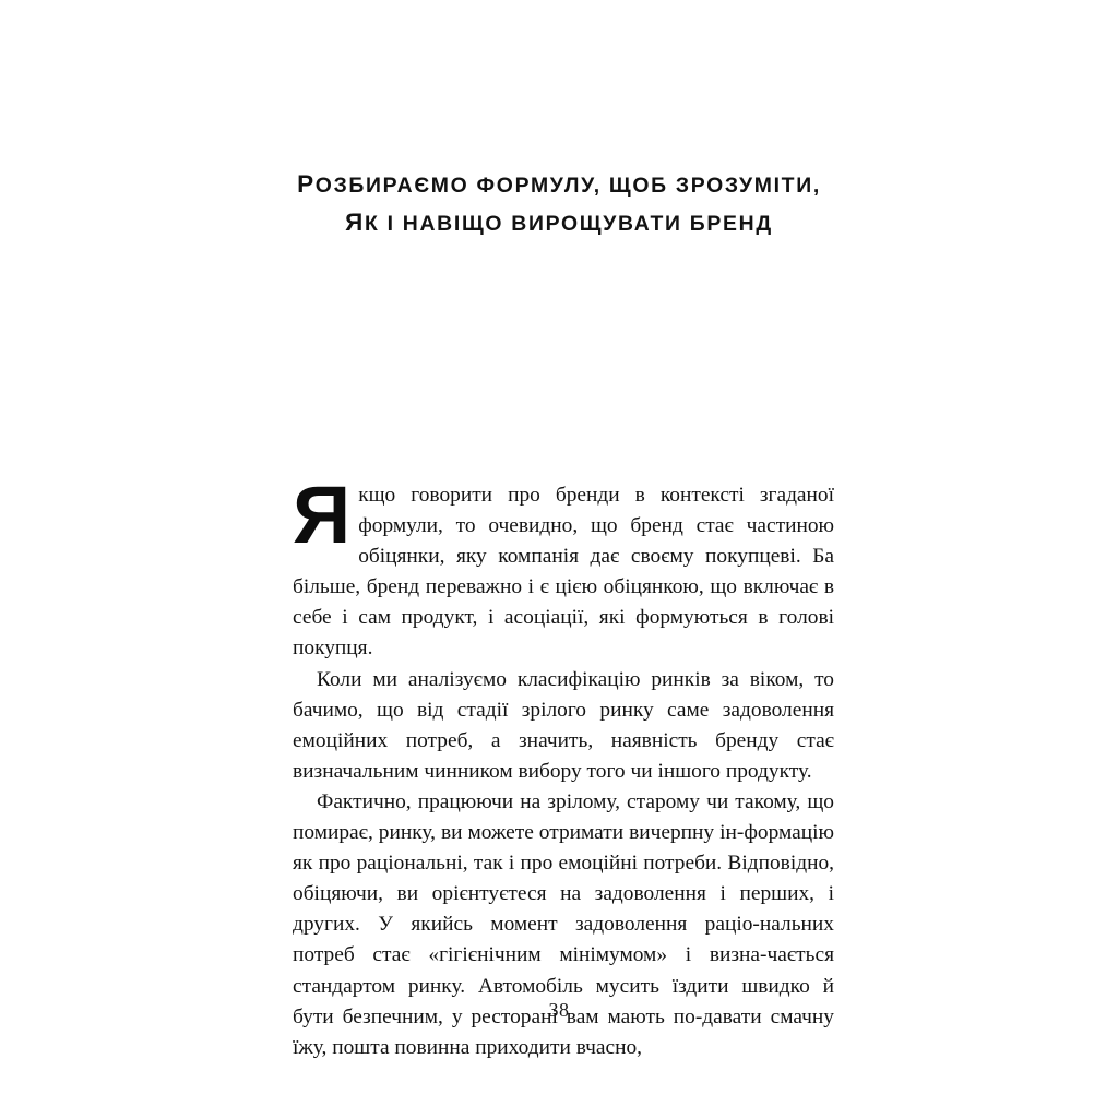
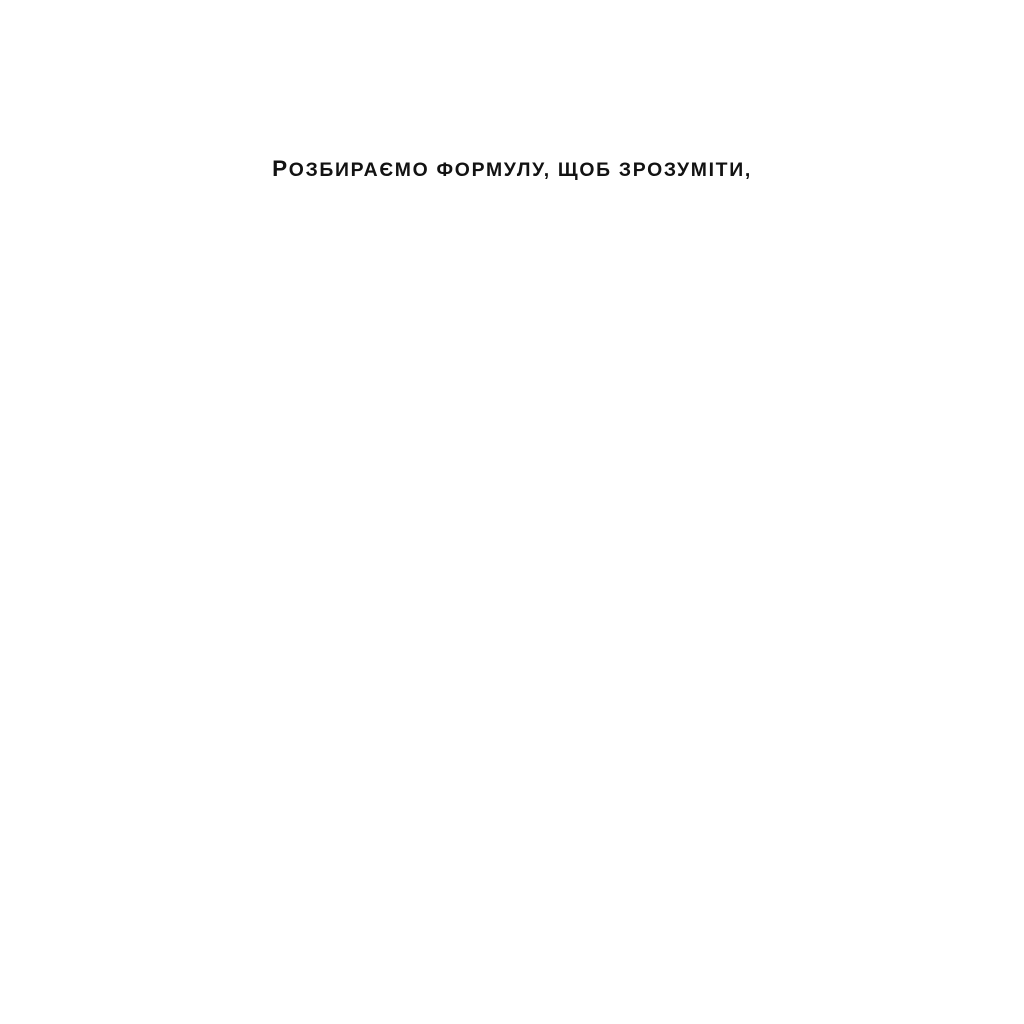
  РОЗБИРАЄМО ФОРМУЛУ, ЩОБ ЗРОЗУМІТИ,
- ЯК І НАВІЩО ВИРОЩУВАТИ БРЕНД
- Я
- кщо говорити про бренди в контексті згаданої формули, то очевидно, що бренд стає частиною обіцянки, яку компанія дає своєму покупцеві. Ба більше, бренд переважно і є цією обіцянкою, що включає в себе і сам продукт, і асоціації, які формуються в голові покупця.
- Коли ми аналізуємо класифікацію ринків за віком, то бачимо, що від стадії зрілого ринку саме задоволення емоційних потреб, а значить, наявність бренду стає визначальним чинником вибору того чи іншого продукту.
- Фактично, працюючи на зрілому, старому чи такому, що помирає, ринку, ви можете отримати вичерпну ін-формацію як про раціональні, так і про емоційні потреби. Відповідно, обіцяючи, ви орієнтуєтеся на задоволення і перших, і других. У якийсь момент задоволення раціо-нальних потреб стає «гігієнічним мінімумом» і визна-чається стандартом ринку. Автомобіль мусить їздити швидко й бути безпечним, у ресторані вам мають по-давати смачну їжу, пошта повинна приходити вчасно,
- 38
